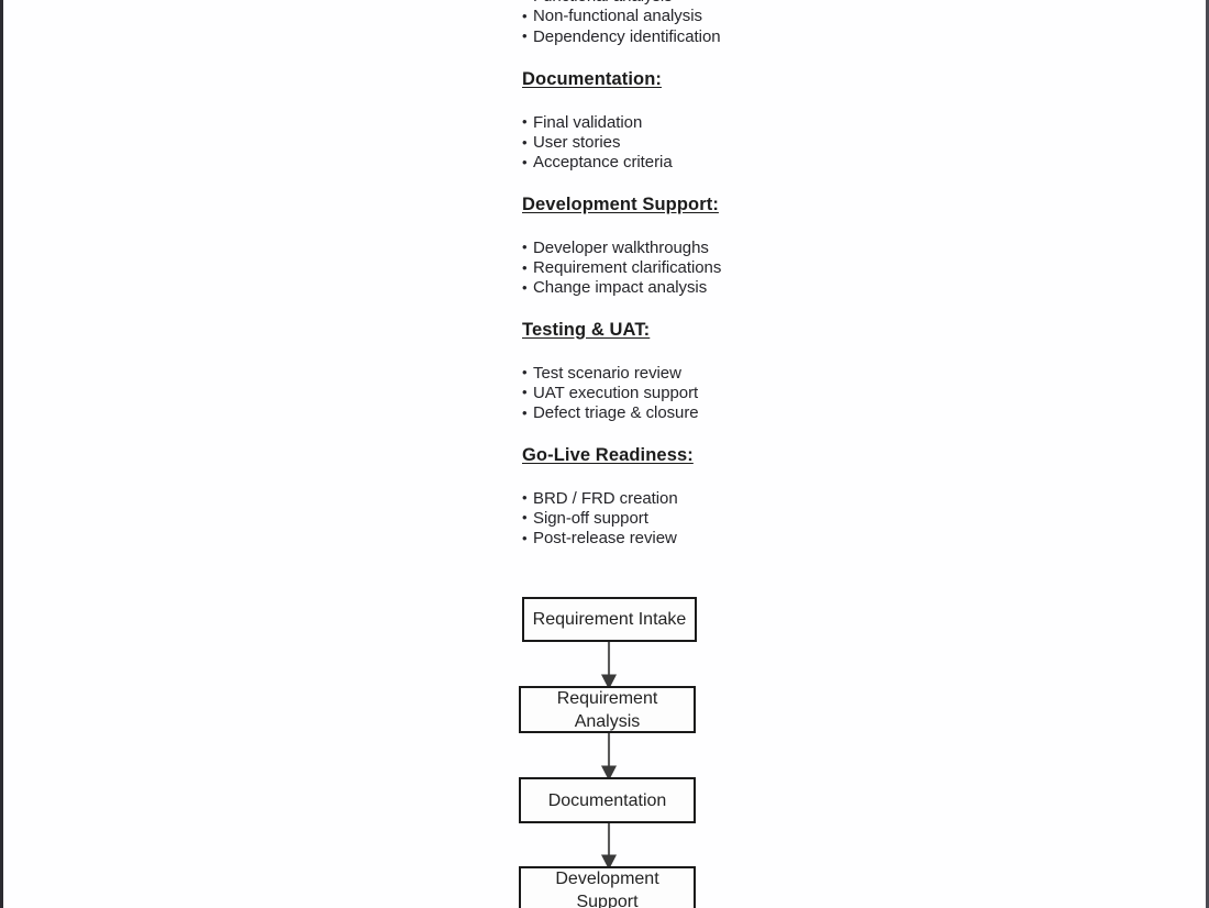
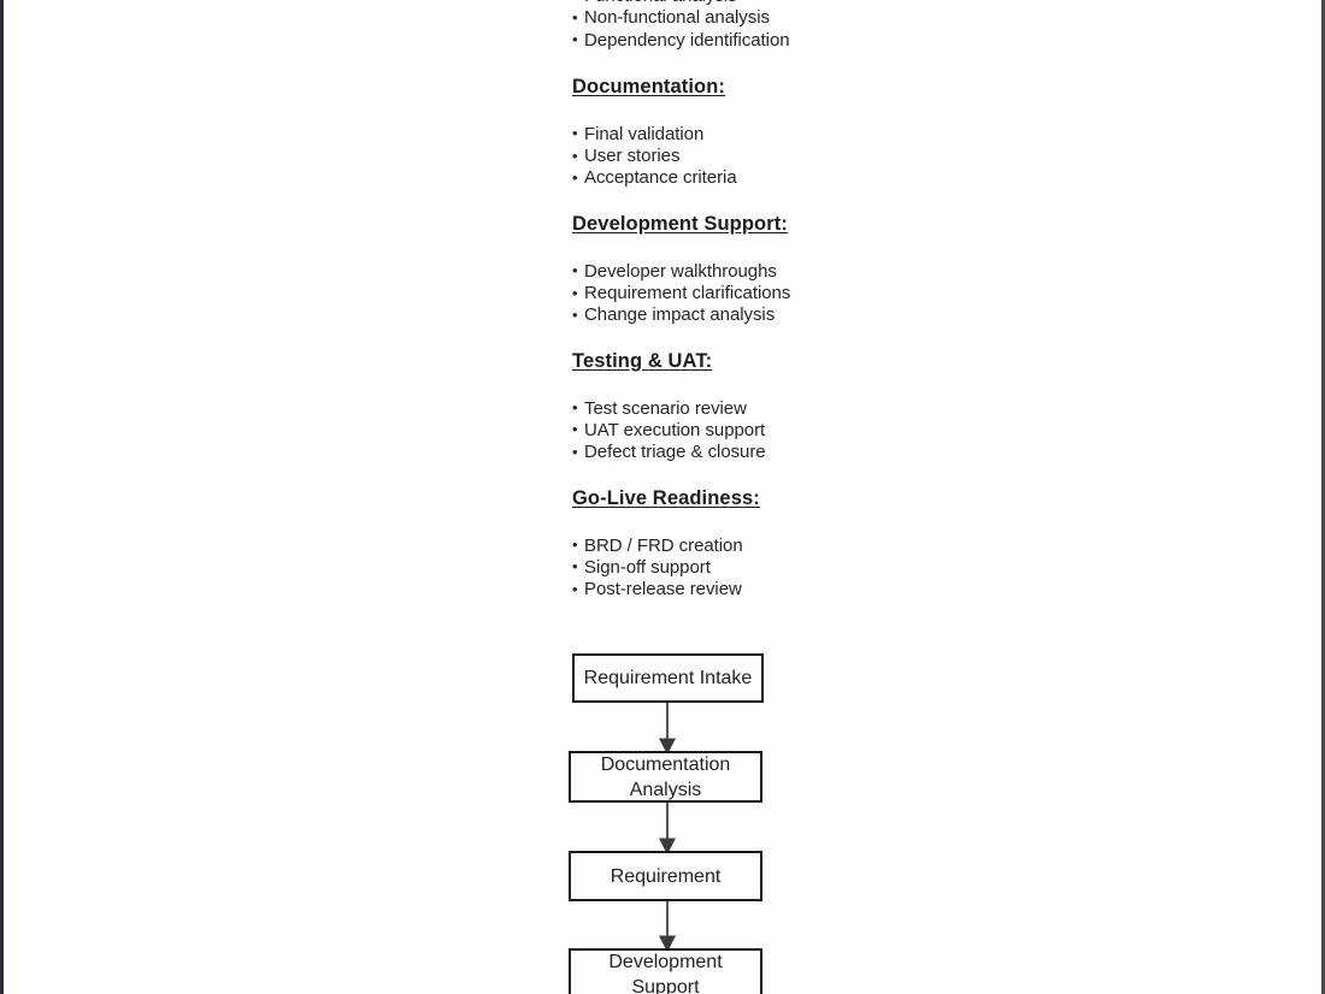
  Non-functional analysis
  Dependency identification
  Documentation:
  Final validation
  User stories
  Acceptance criteria
  Development Support:
  Developer walkthroughs
  Requirement clarifications
  Change impact analysis
  Testing & UAT:
  Test scenario review
  UAT execution support
  Defect triage & closure
  Go-Live Readiness:
  BRD / FRD creation
  Sign-off support
  Post-release review
  Requirement Intake
- Requirement
+ Documentation
  Analysis
- Documentation
+ Requirement
  Development
  Support
